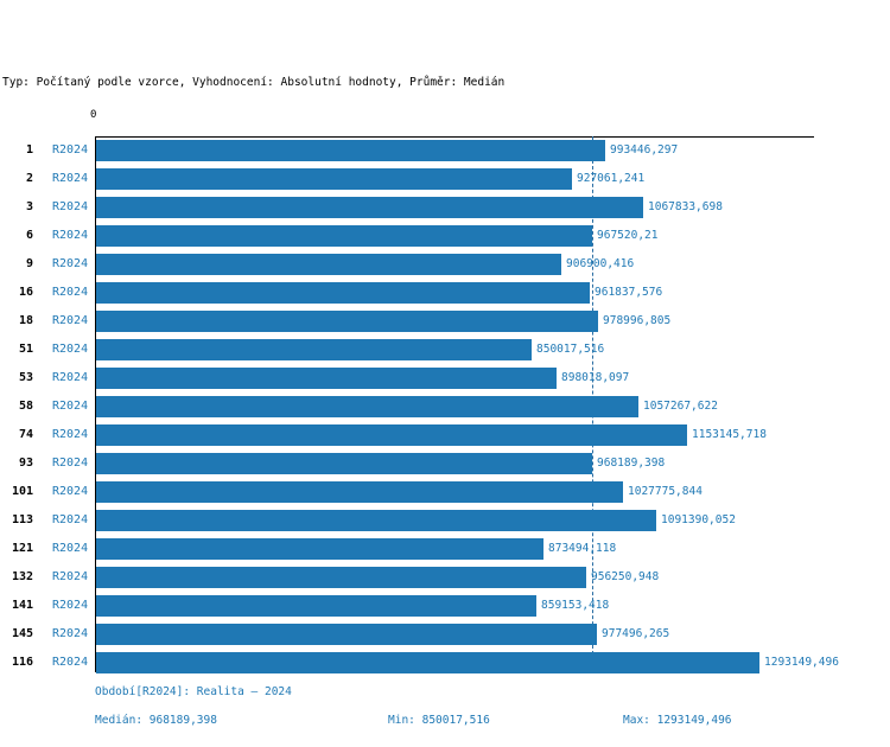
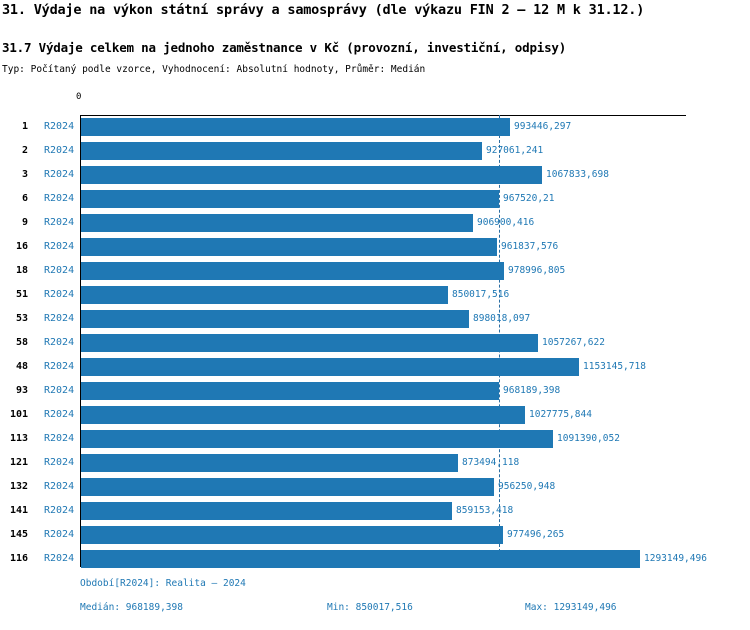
+ 31. Výdaje na výkon státní správy a samosprávy (dle výkazu FIN 2 – 12 M k 31.12.)
+ 31.7 Výdaje celkem na jednoho zaměstnance v Kč (provozní, investiční, odpisy)
  Typ: Počítaný podle vzorce, Vyhodnocení: Absolutní hodnoty, Průměr: Medián
  0
  1
  R2024
  993446,297
  2
  R2024
  927061,241
  3
  R2024
  1067833,698
  6
  R2024
  967520,21
  9
  R2024
  906900,416
  16
  R2024
  961837,576
  18
  R2024
  978996,805
  51
  R2024
  850017,516
  53
  R2024
  898018,097
  58
  R2024
  1057267,622
- 74
+ 48
  R2024
  1153145,718
  93
  R2024
  968189,398
  101
  R2024
  1027775,844
  113
  R2024
  1091390,052
  121
  R2024
  873494,118
  132
  R2024
  956250,948
  141
  R2024
  859153,418
  145
  R2024
  977496,265
  116
  R2024
  1293149,496
  Období[R2024]: Realita – 2024
  Medián: 968189,398
  Min: 850017,516
  Max: 1293149,496
